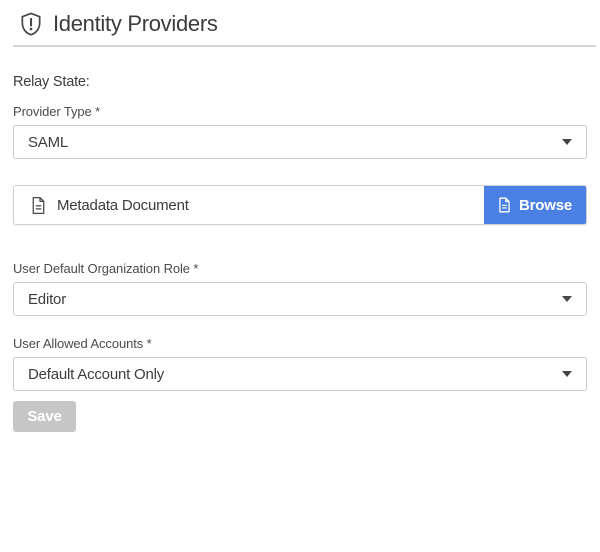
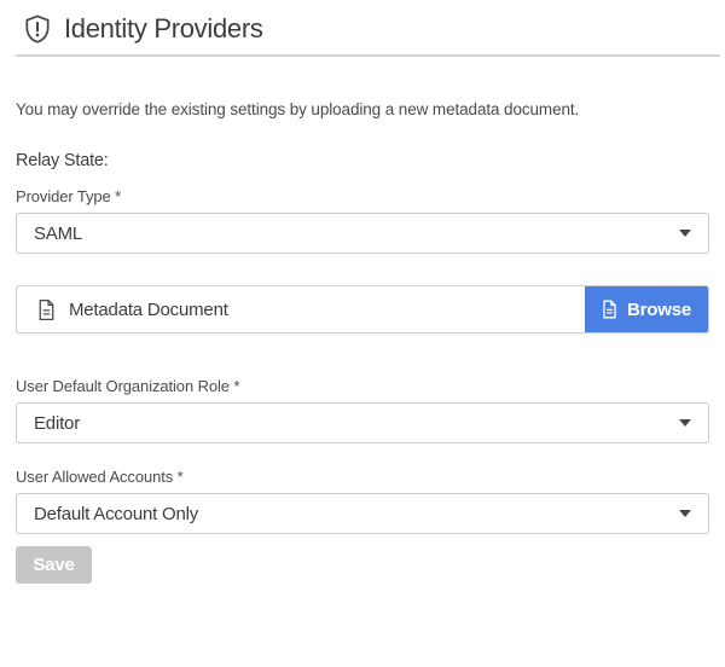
  Identity Providers
+ You may override the existing settings by uploading a new metadata document.
  Relay State:
  Provider Type *
  SAML
  Metadata Document
  Browse
  User Default Organization Role *
  Editor
  User Allowed Accounts *
  Default Account Only
  Save
